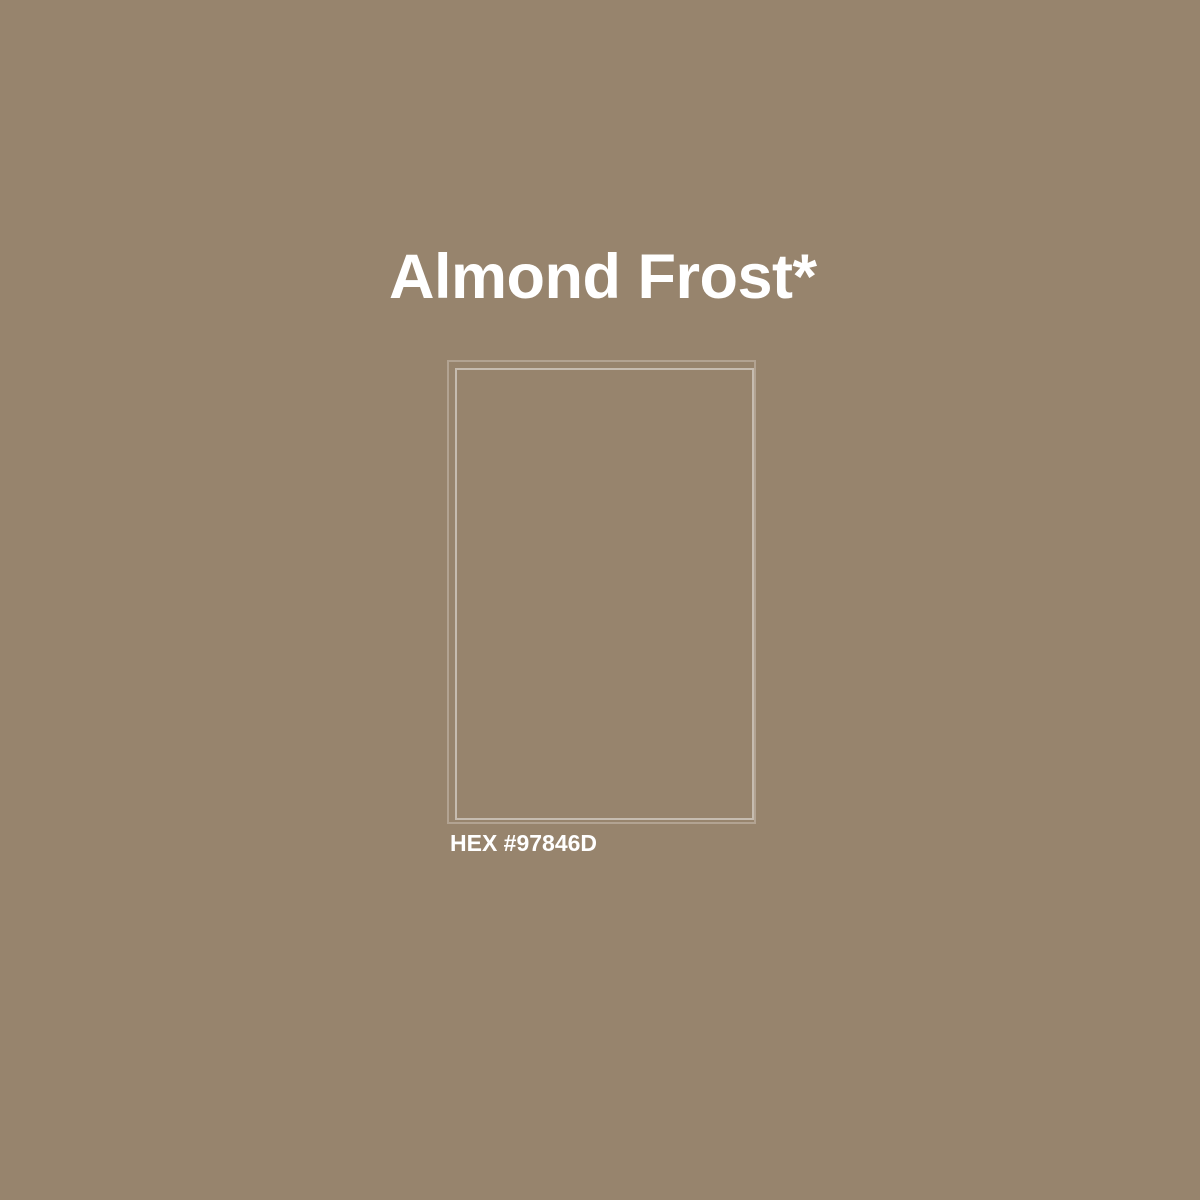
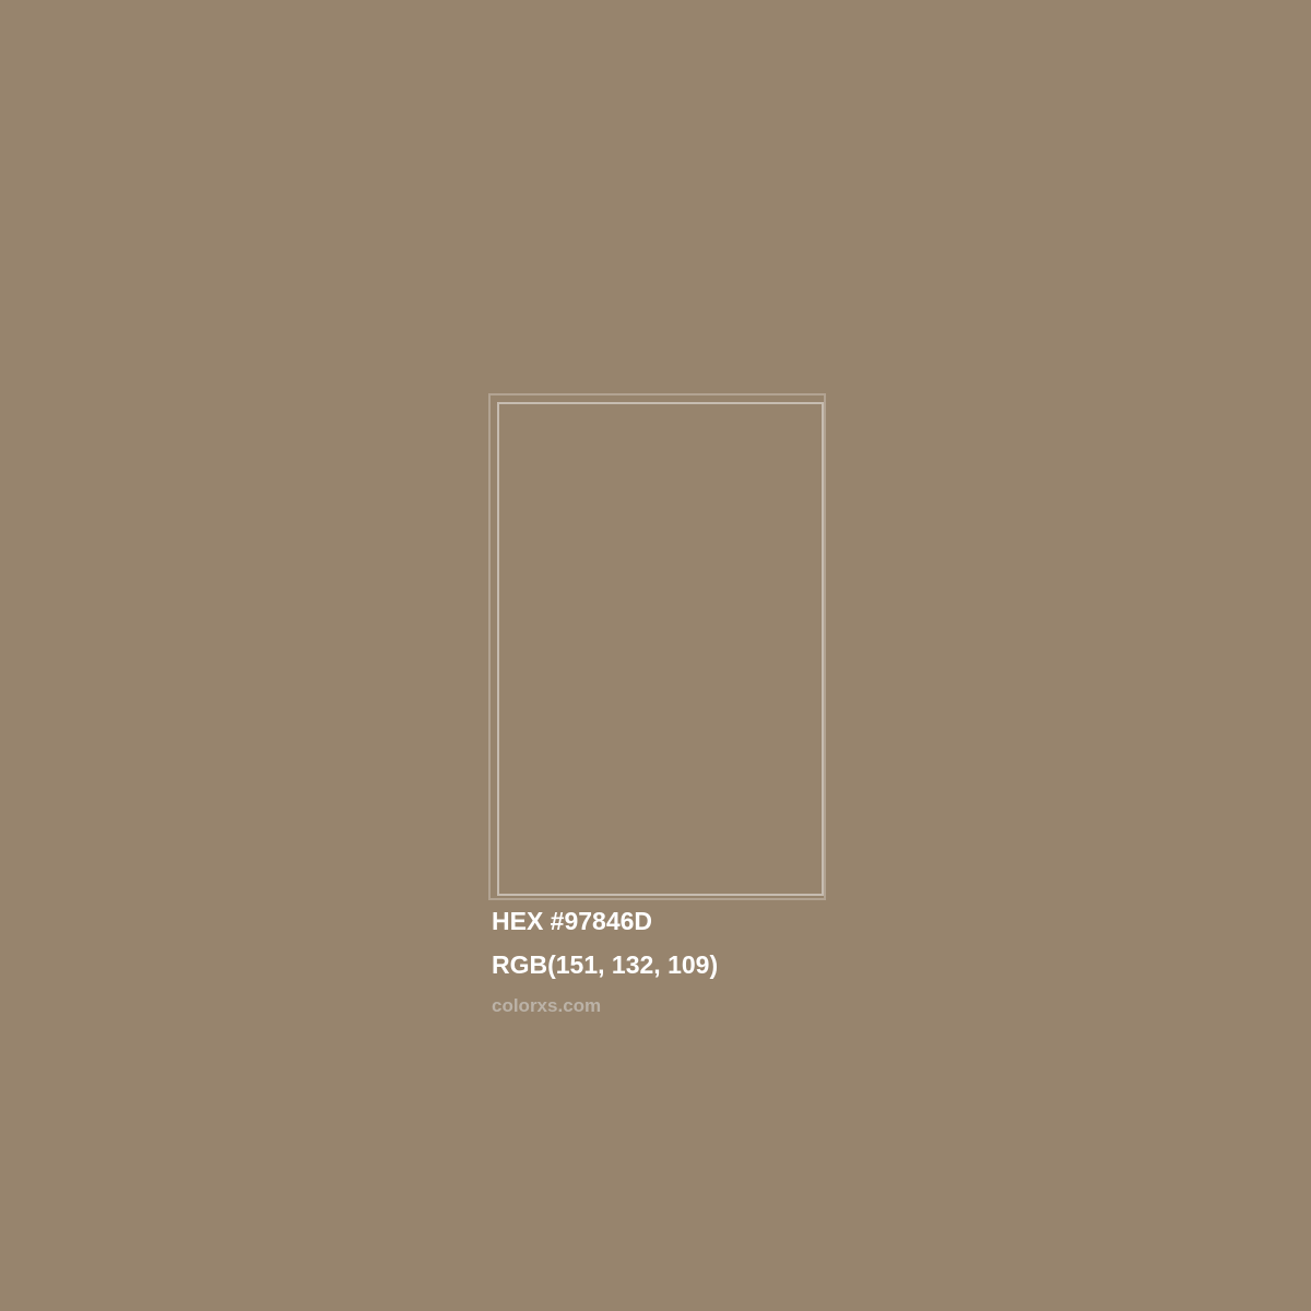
- Almond Frost*
  HEX #97846D
+ RGB(151, 132, 109)
+ colorxs.com
